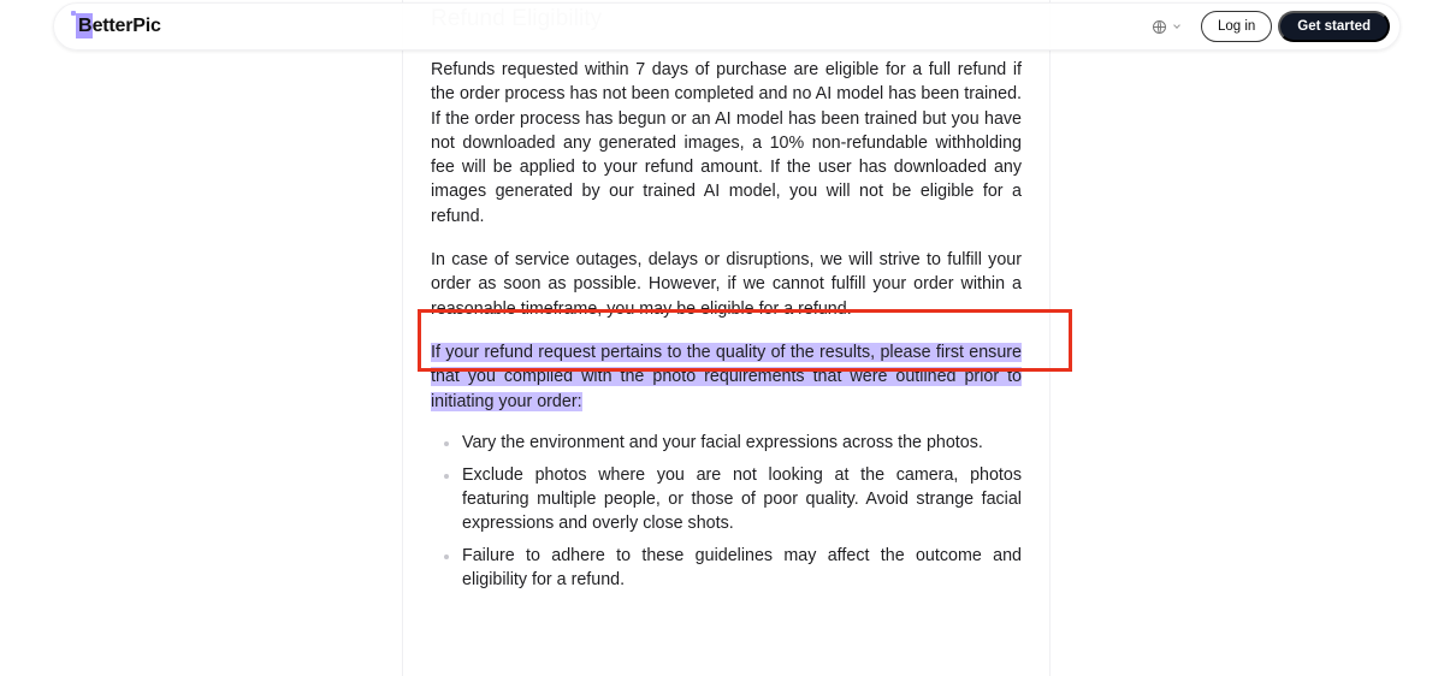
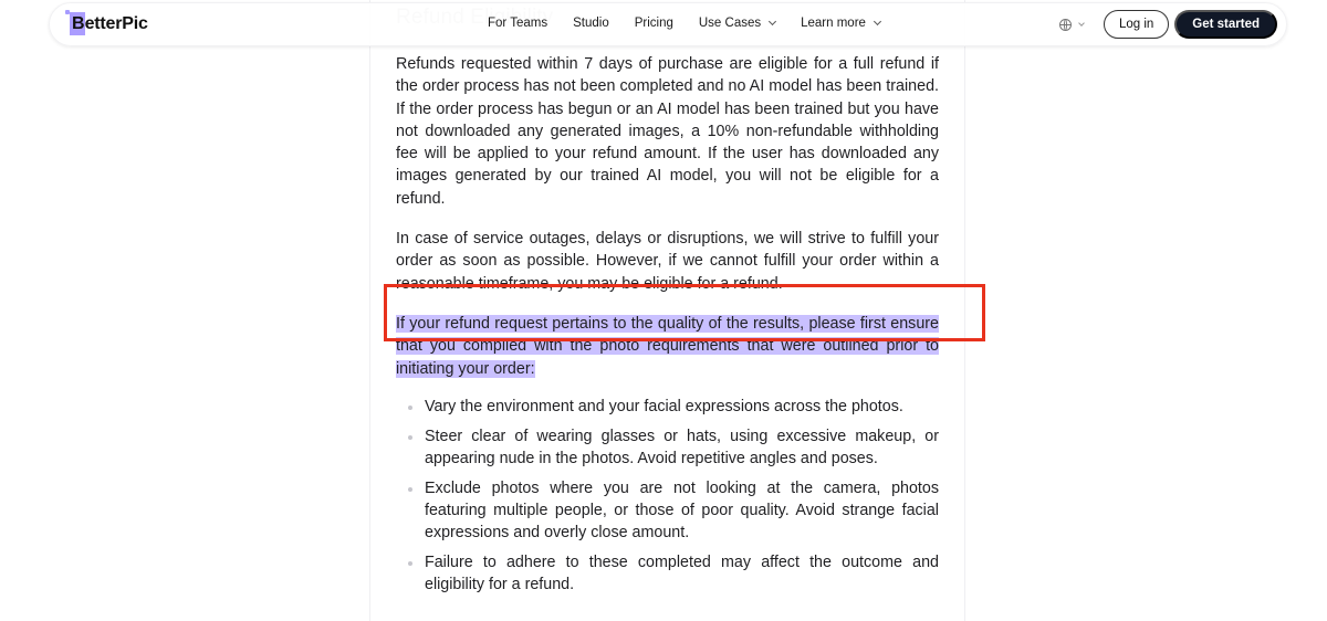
  Refunds requested within 7 days of purchase are eligible for a full refund if the order process has not been completed and no AI model has been trained. If the order process has begun or an AI model has been trained but you have not downloaded any generated images, a 10% non-refundable withholding fee will be applied to your refund amount. If the user has downloaded any images generated by our trained AI model, you will not be eligible for a refund.
  In case of service outages, delays or disruptions, we will strive to fulfill your order as soon as possible. However, if we cannot fulfill your order within a reasonable timeframe, you may be eligible for a refund.
  If your refund request pertains to the quality of the results, please first ensure that you complied with the photo requirements that were outlined prior to initiating your order:
  Vary the environment and your facial expressions across the photos.
+ Steer clear of wearing glasses or hats, using excessive makeup, or appearing nude in the photos. Avoid repetitive angles and poses.
- Exclude photos where you are not looking at the camera, photos featuring multiple people, or those of poor quality. Avoid strange facial expressions and overly close shots.
+ Exclude photos where you are not looking at the camera, photos featuring multiple people, or those of poor quality. Avoid strange facial expressions and overly close amount.
- Failure to adhere to these guidelines may affect the outcome and eligibility for a refund.
+ Failure to adhere to these completed may affect the outcome and eligibility for a refund.
  B
  etterPic
+ For Teams
+ Studio
+ Pricing
+ Use Cases
+ Learn more
  Log in
  Get started
